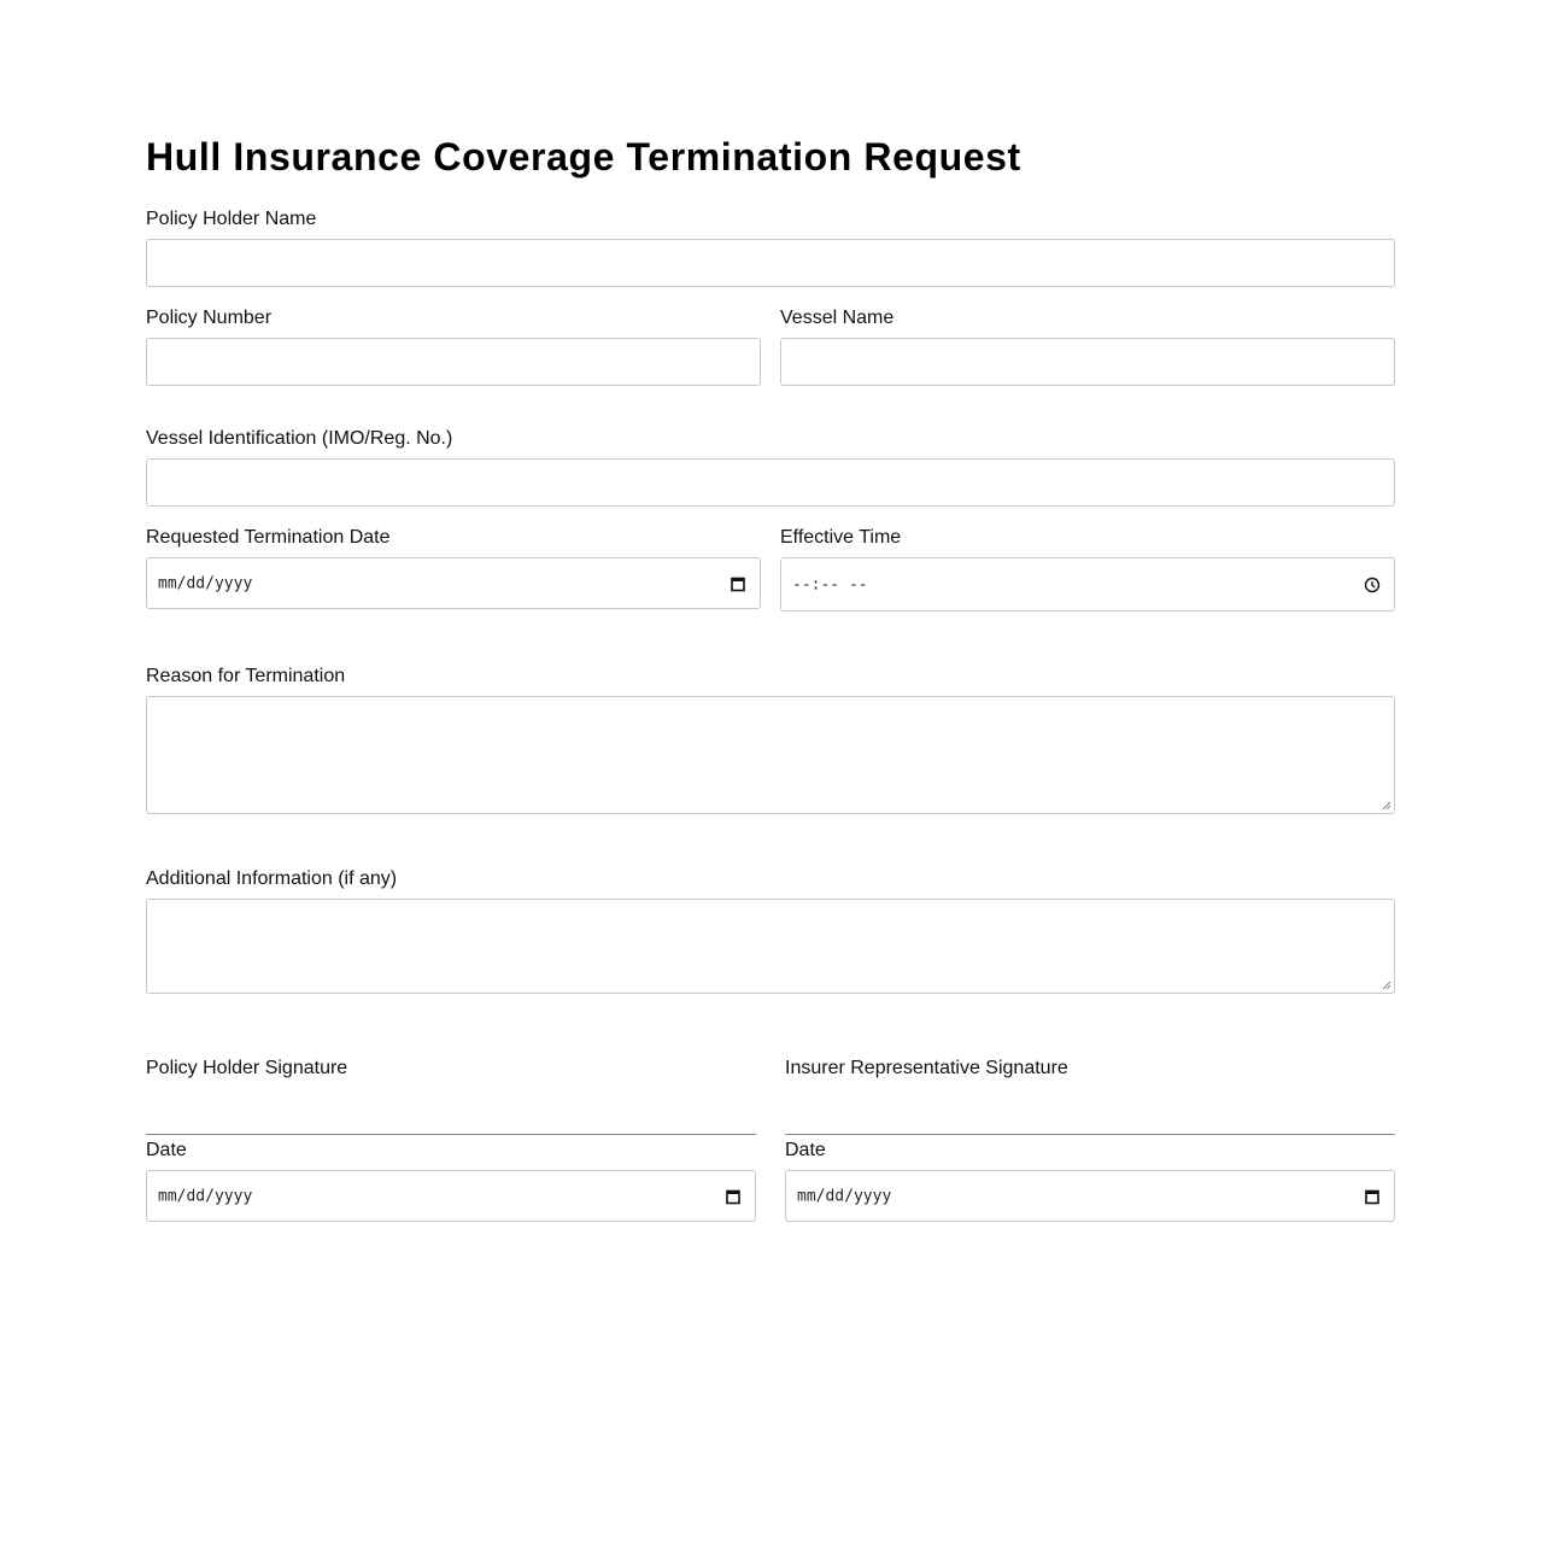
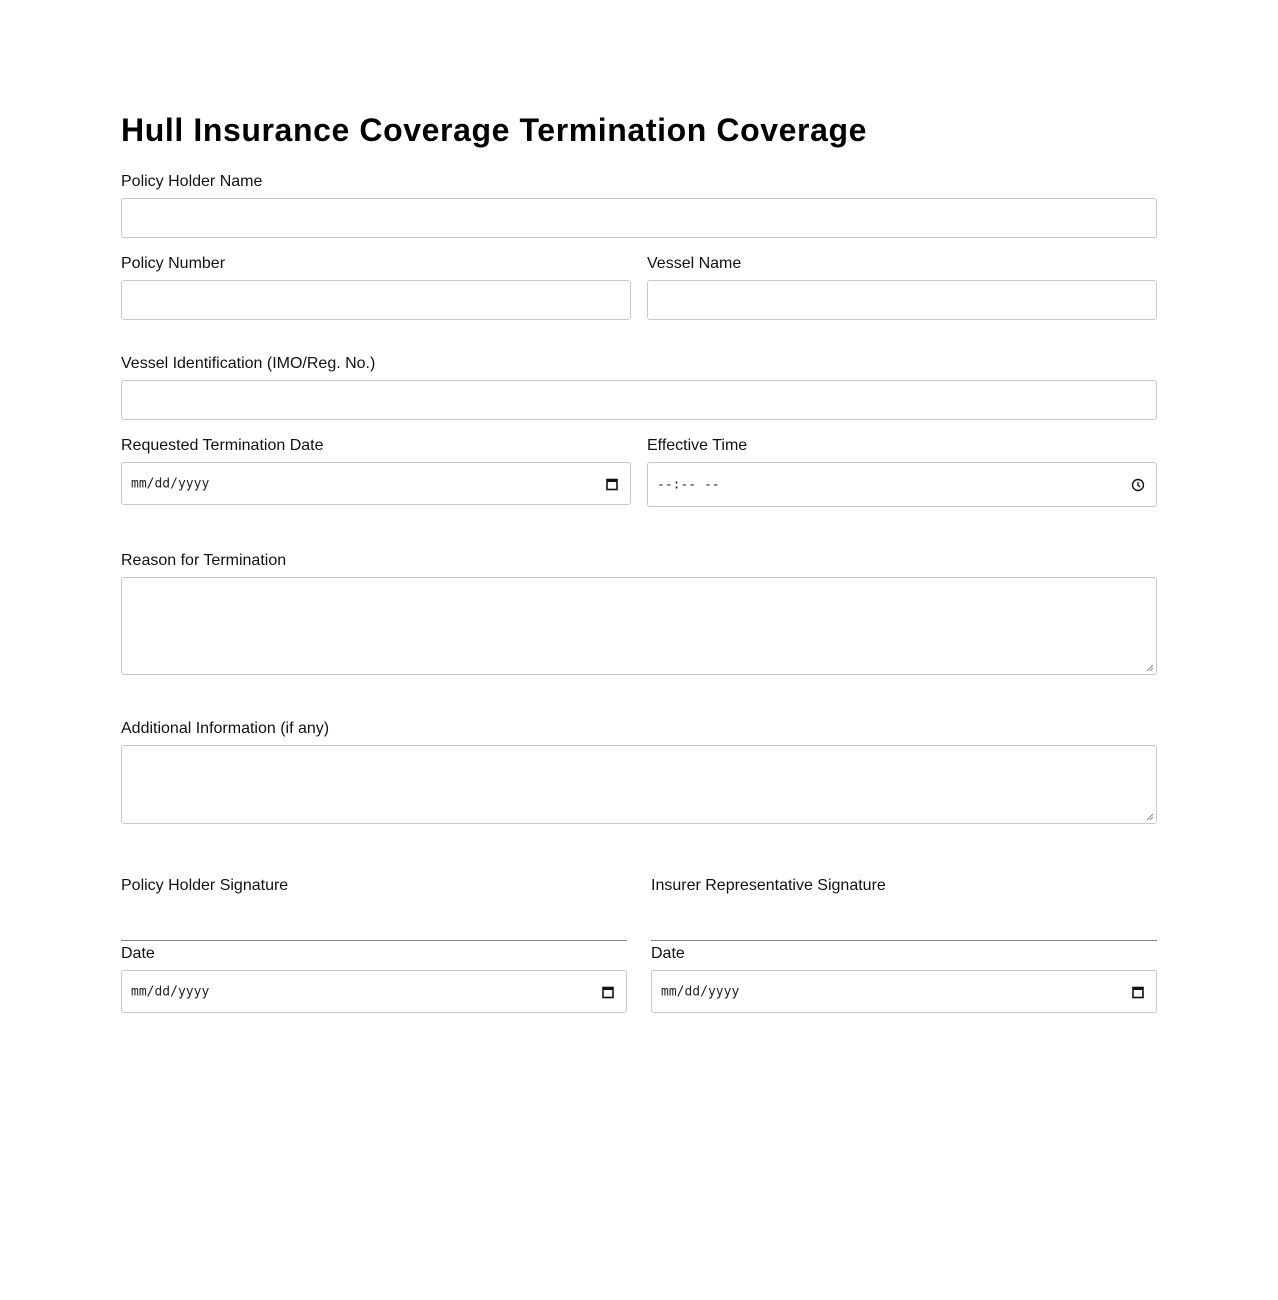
- Hull Insurance Coverage Termination Request
+ Hull Insurance Coverage Termination Coverage
  Policy Holder Name
  Policy Number
  Vessel Name
  Vessel Identification (IMO/Reg. No.)
  Requested Termination Date
  mm/dd/yyyy
  Effective Time
  --:-- --
  Reason for Termination
  Additional Information (if any)
  Policy Holder Signature
  Date
  mm/dd/yyyy
  Insurer Representative Signature
  Date
  mm/dd/yyyy
